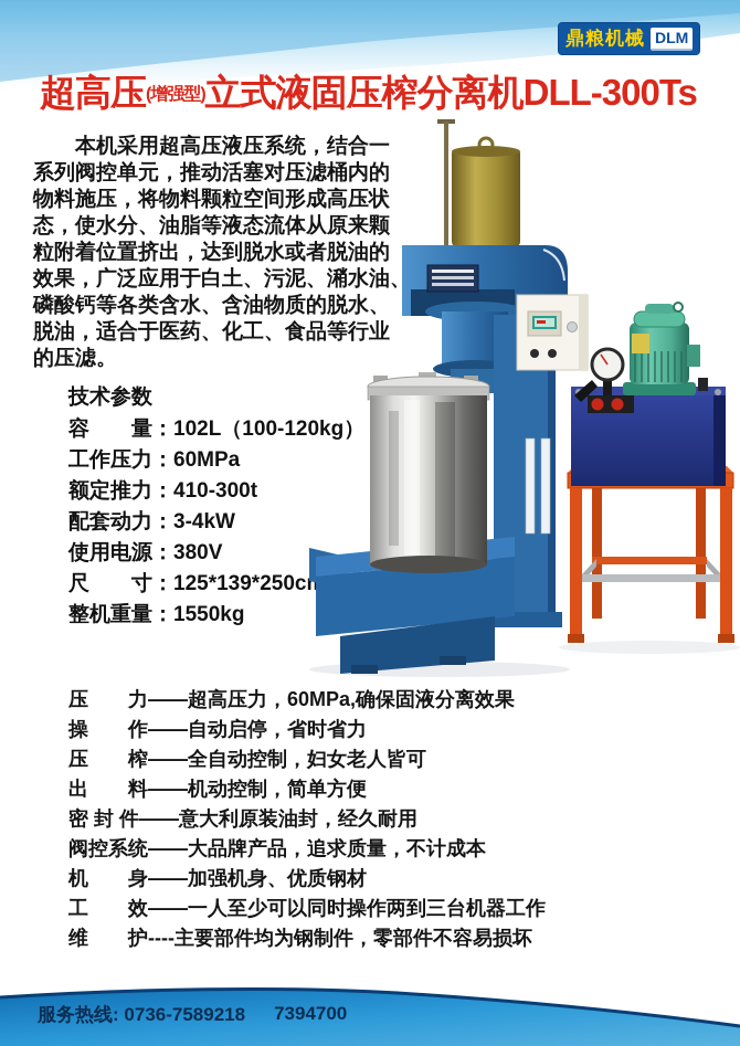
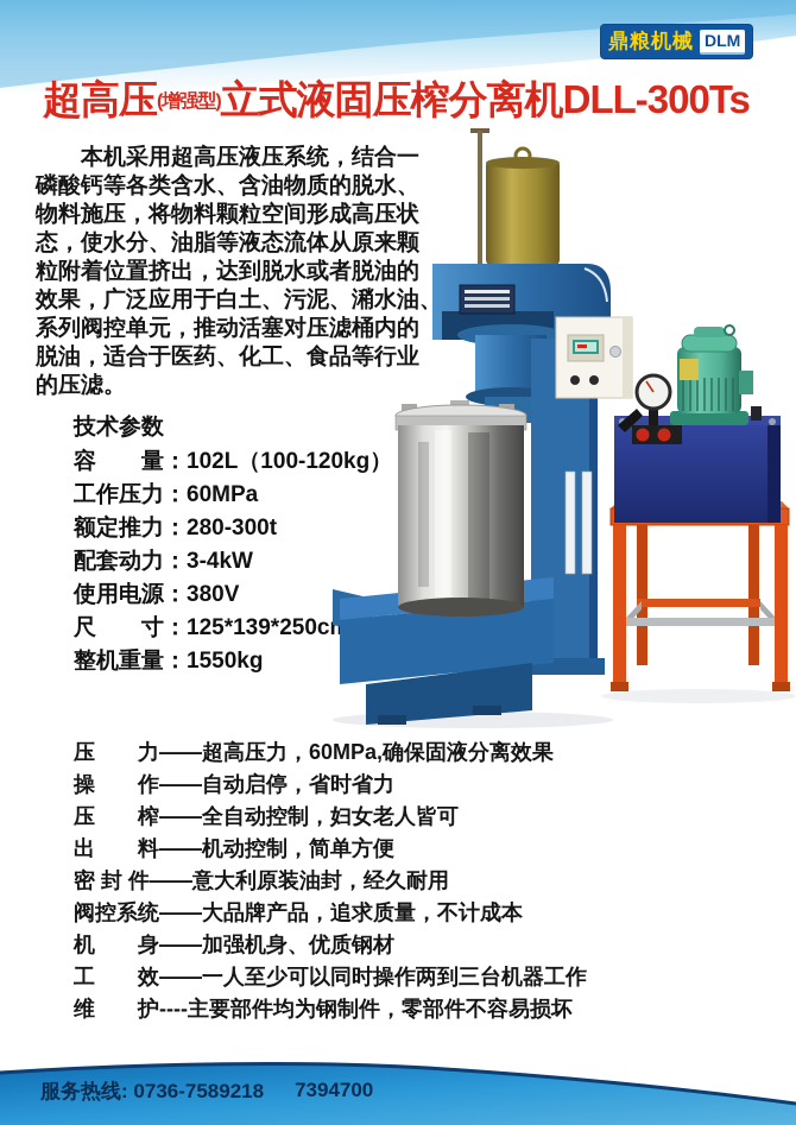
  鼎粮机械
  DLM
  超高压(增强型)立式液固压榨分离机DLL-300Ts
  本机采用超高压液压系统，结合一
- 系列阀控单元，推动活塞对压滤桶内的
+ 磷酸钙等各类含水、含油物质的脱水、
  物料施压，将物料颗粒空间形成高压状
  态，使水分、油脂等液态流体从原来颗
  粒附着位置挤出，达到脱水或者脱油的
  效果，广泛应用于白土、污泥、潲水油、
- 磷酸钙等各类含水、含油物质的脱水、
+ 系列阀控单元，推动活塞对压滤桶内的
  脱油，适合于医药、化工、食品等行业
  的压滤。
  技术参数
  容 量：102L（100-120kg）
  工作压力：60MPa
- 额定推力：410-300t
+ 额定推力：280-300t
  配套动力：3-4kW
  使用电源：380V
  尺 寸：125*139*250cm
  整机重量：1550kg
  压 力——超高压力，60MPa,确保固液分离效果
  操 作——自动启停，省时省力
  压 榨——全自动控制，妇女老人皆可
  出 料——机动控制，简单方便
  密 封 件——意大利原装油封，经久耐用
  阀控系统——大品牌产品，追求质量，不计成本
  机 身——加强机身、优质钢材
  工 效——一人至少可以同时操作两到三台机器工作
  维 护----主要部件均为钢制件，零部件不容易损坏
  服务热线: 0736-7589218
  7394700
